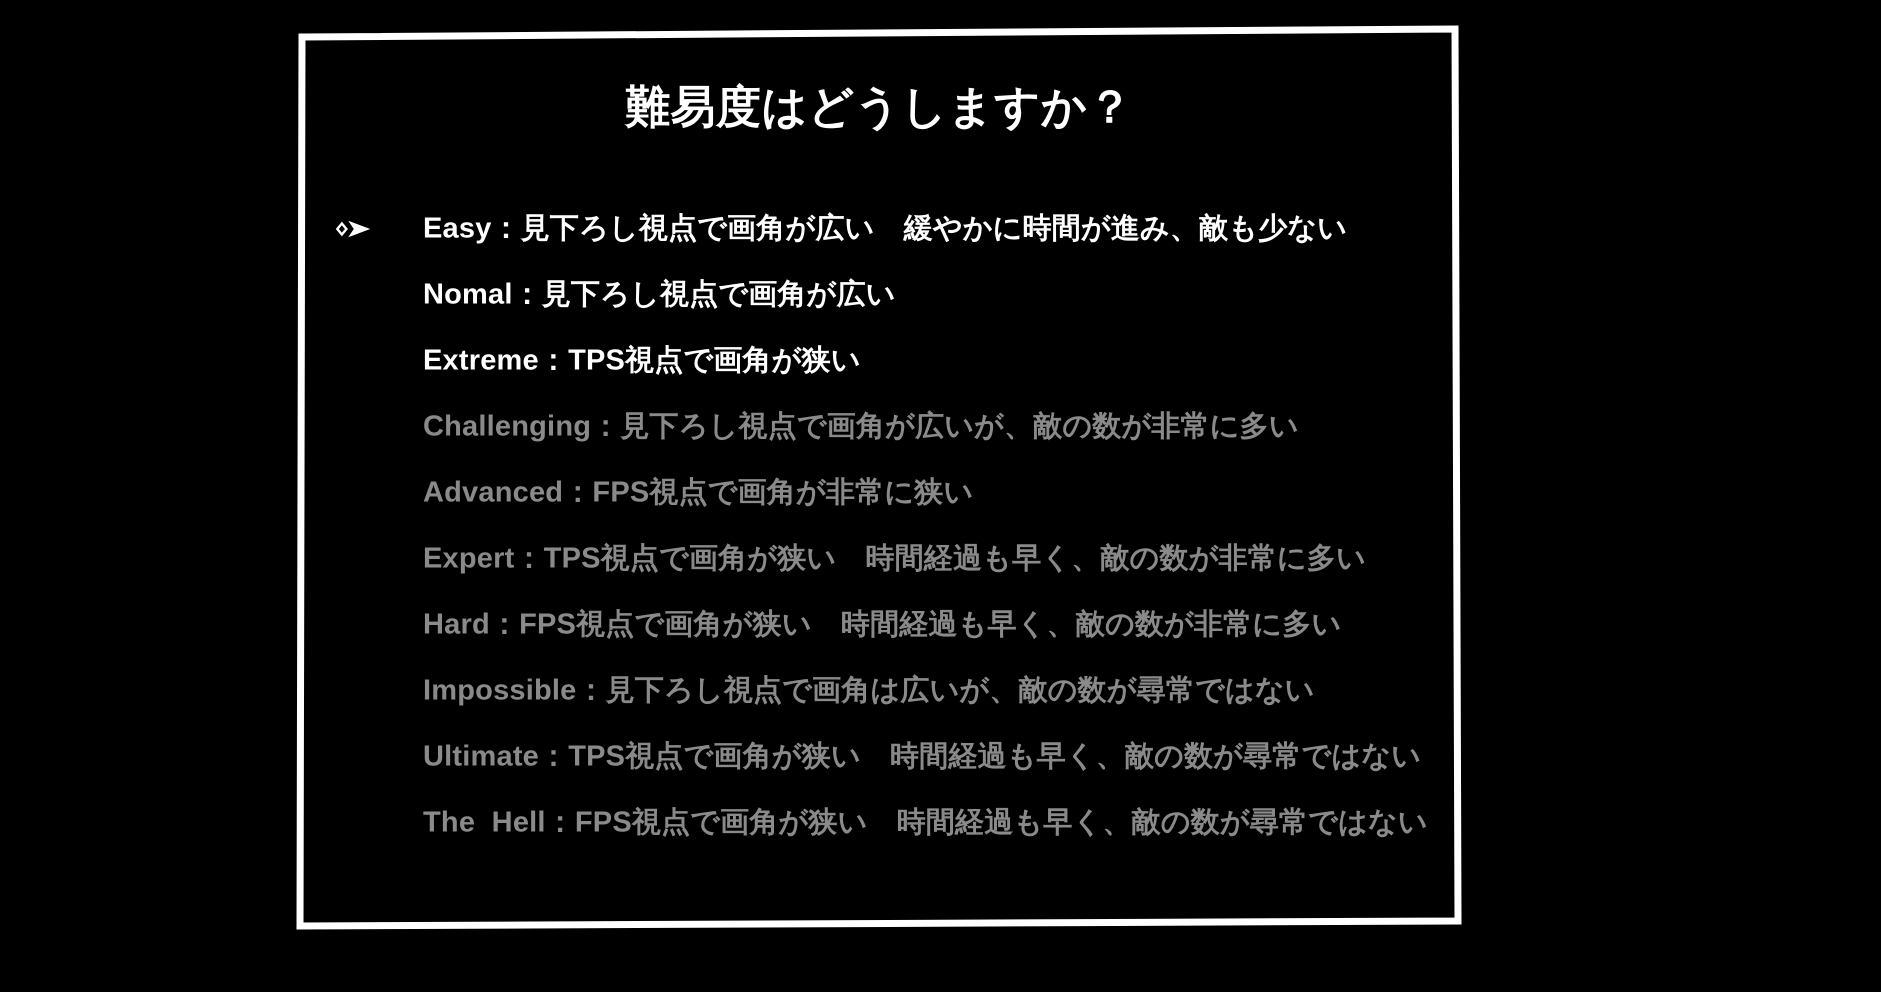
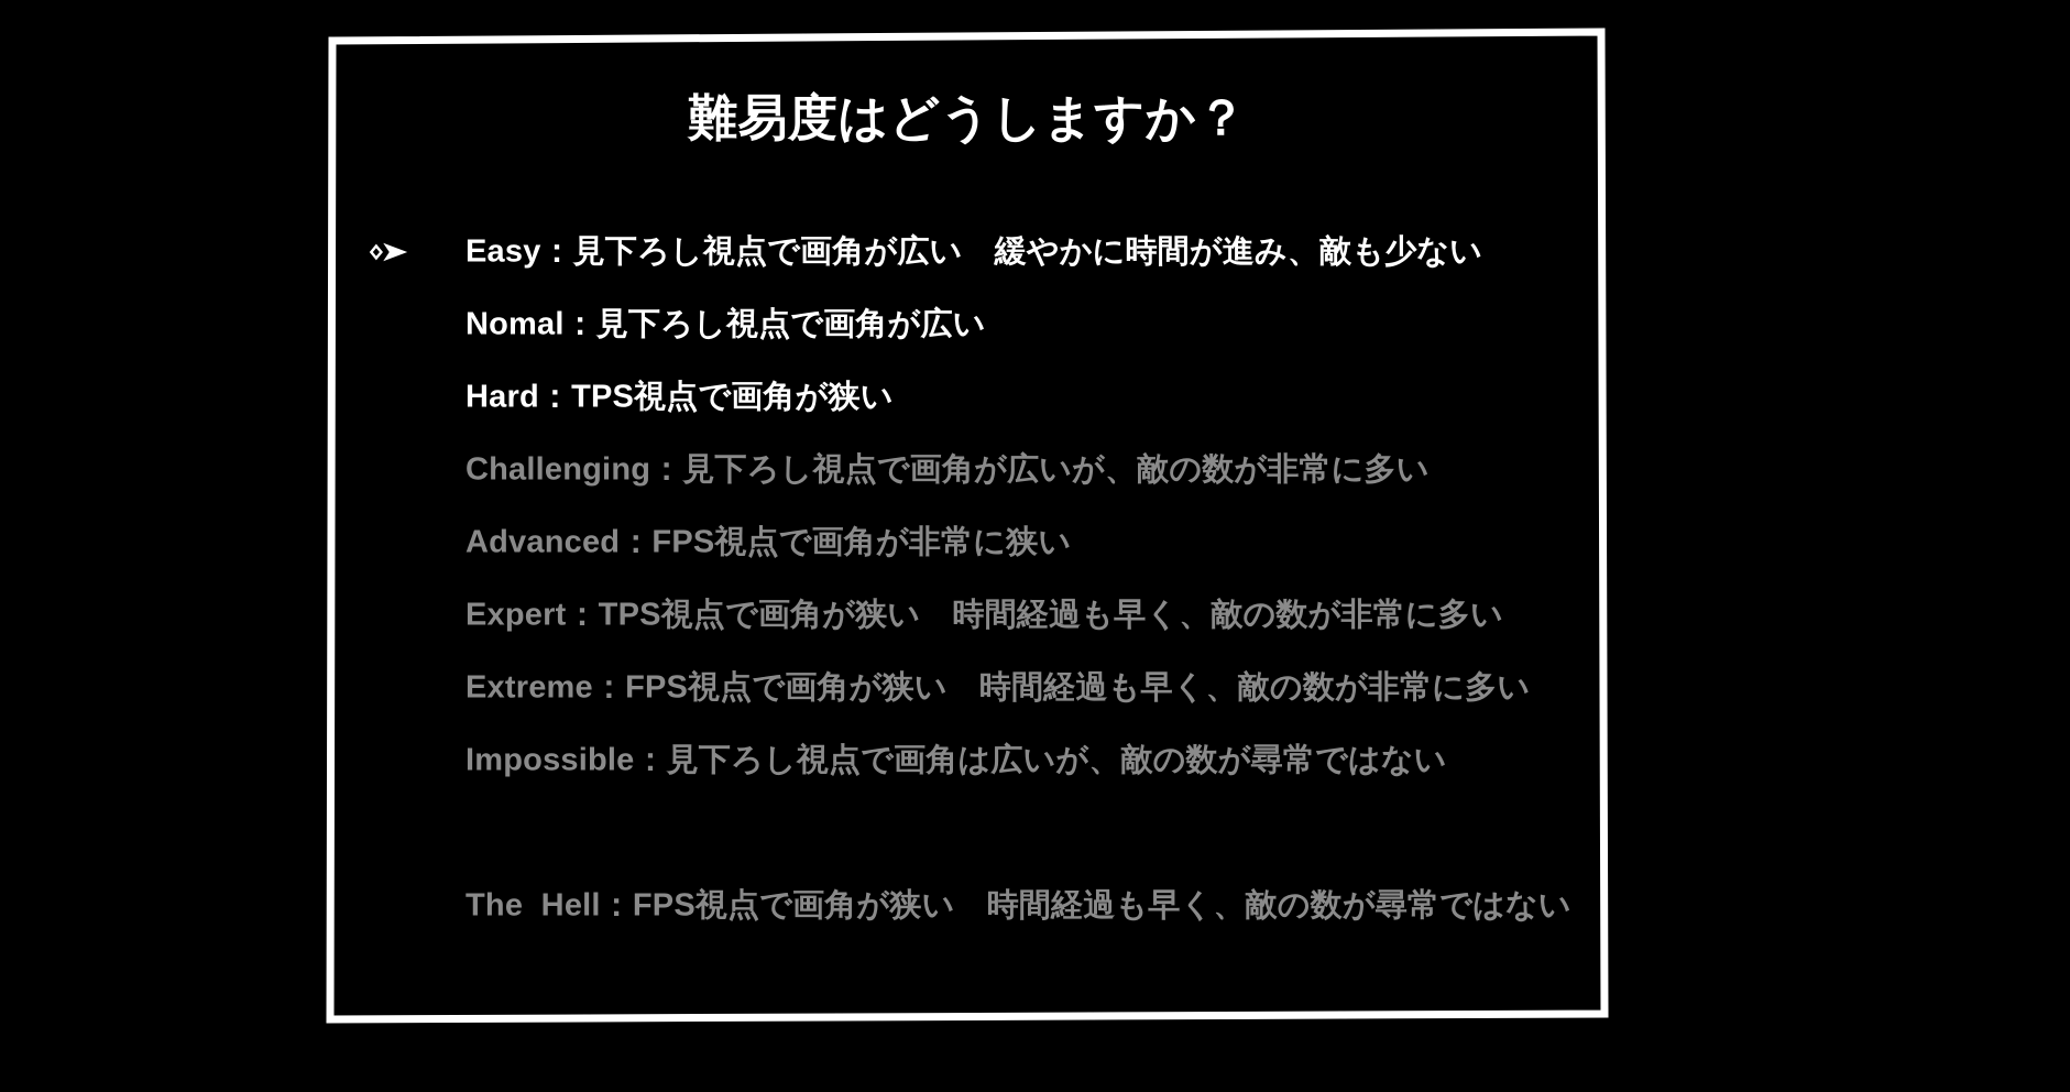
  難易度はどうしますか？
  Easy：見下ろし視点で画角が広い 緩やかに時間が進み、敵も少ない
  Nomal：見下ろし視点で画角が広い
- Extreme：TPS視点で画角が狭い
+ Hard：TPS視点で画角が狭い
  Challenging：見下ろし視点で画角が広いが、敵の数が非常に多い
  Advanced：FPS視点で画角が非常に狭い
  Expert：TPS視点で画角が狭い 時間経過も早く、敵の数が非常に多い
- Hard：FPS視点で画角が狭い 時間経過も早く、敵の数が非常に多い
+ Extreme：FPS視点で画角が狭い 時間経過も早く、敵の数が非常に多い
  Impossible：見下ろし視点で画角は広いが、敵の数が尋常ではない
- Ultimate：TPS視点で画角が狭い 時間経過も早く、敵の数が尋常ではない
  The Hell：FPS視点で画角が狭い 時間経過も早く、敵の数が尋常ではない
